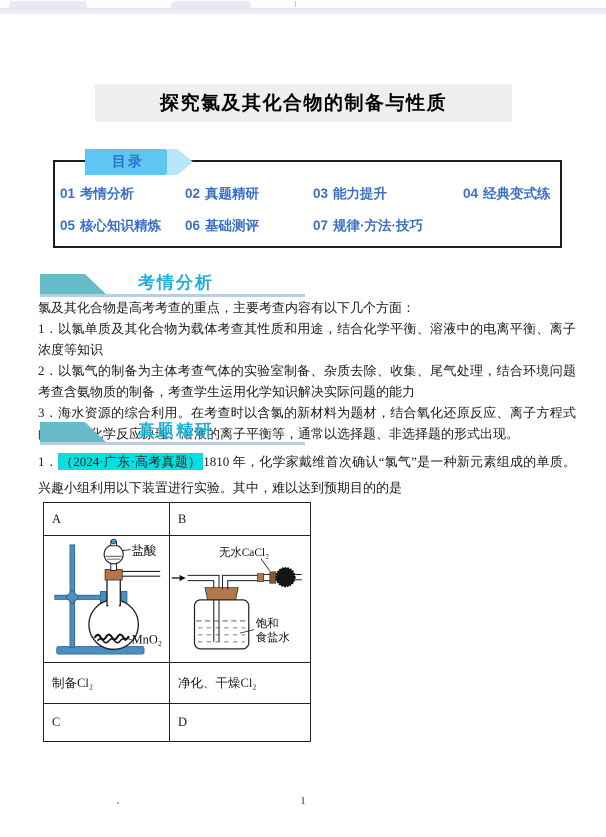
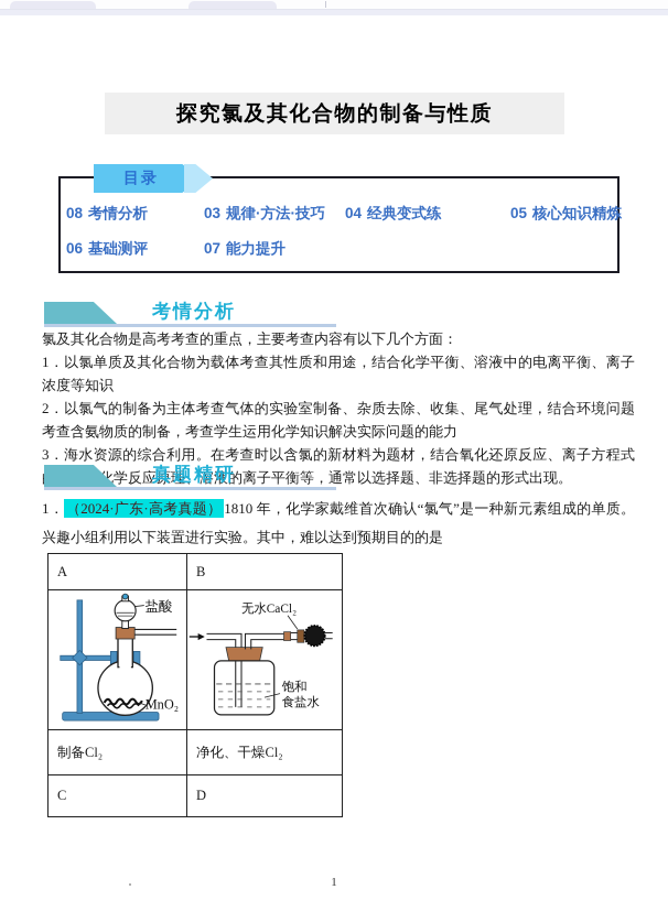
  探究氯及其化合物的制备与性质
  目录
- 01 考情分析
+ 08 考情分析
- 02 真题精研
- 03 能力提升
+ 03 规律·方法·技巧
  04 经典变式练
  05 核心知识精炼
  06 基础测评
- 07 规律·方法·技巧
+ 07 能力提升
  考情分析
  氯及其化合物是高考考查的重点，主要考查内容有以下几个方面：
  1．以氯单质及其化合物为载体考查其性质和用途，结合化学平衡、溶液中的电离平衡、离子浓度等知识
  2．以氯气的制备为主体考查气体的实验室制备、杂质去除、收集、尾气处理，结合环境问题考查含氨物质的制备，考查学生运用化学知识解决实际问题的能力
  3．海水资源的综合利用。在考查时以含氯的新材料为题材，结合氧化还原反应、离子方程式学反应原理、溶液的离子平衡等，通常以选择题、非选择题的形式出现。
  真题精研
  1． （2024·广东·高考真题） 1810 年，化学家戴维首次确认“氯气”是一种新元素组成的单质。兴趣小组利用以下装置进行实验。其中，难以达到预期目的的是
  A	B
  盐酸 MnO₂	无水CaCl₂ 饱和 食盐水
  制备Cl₂	净化、干燥Cl₂
  C	D
  1
